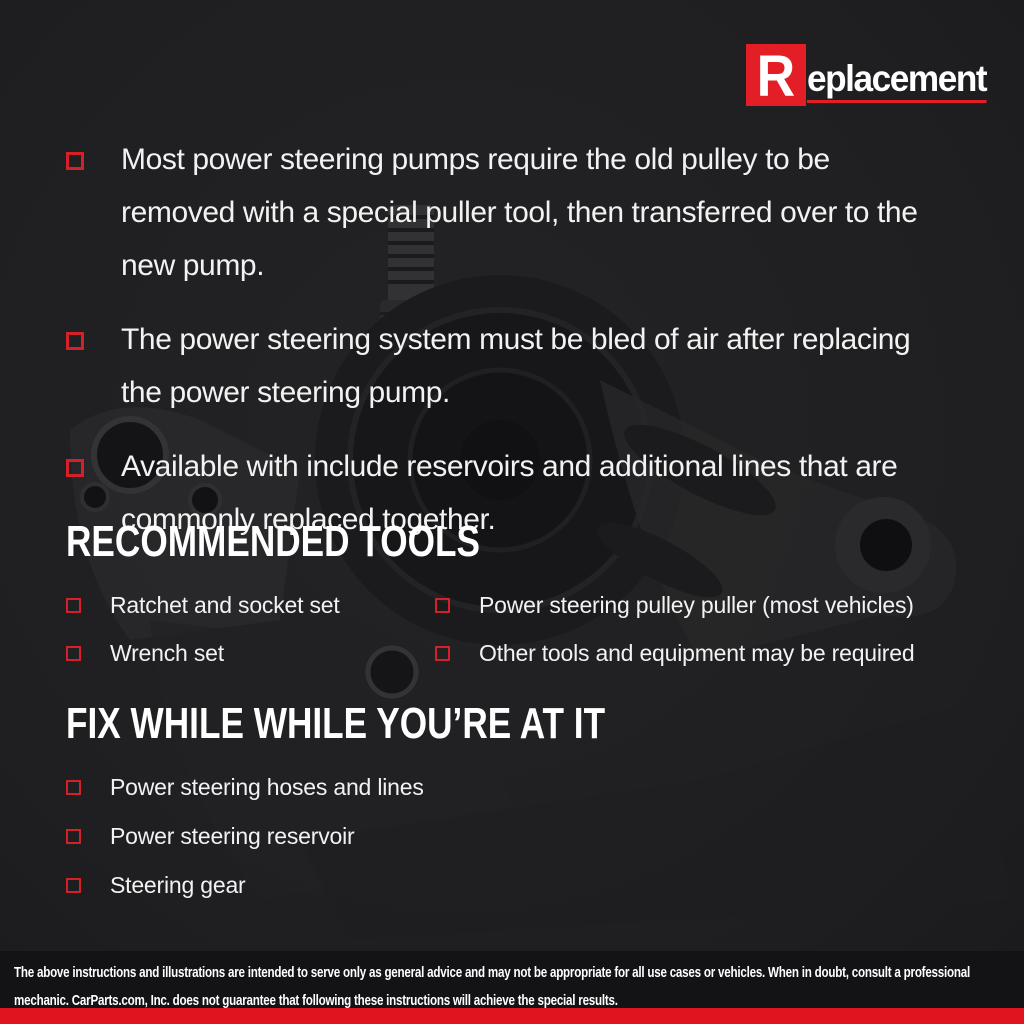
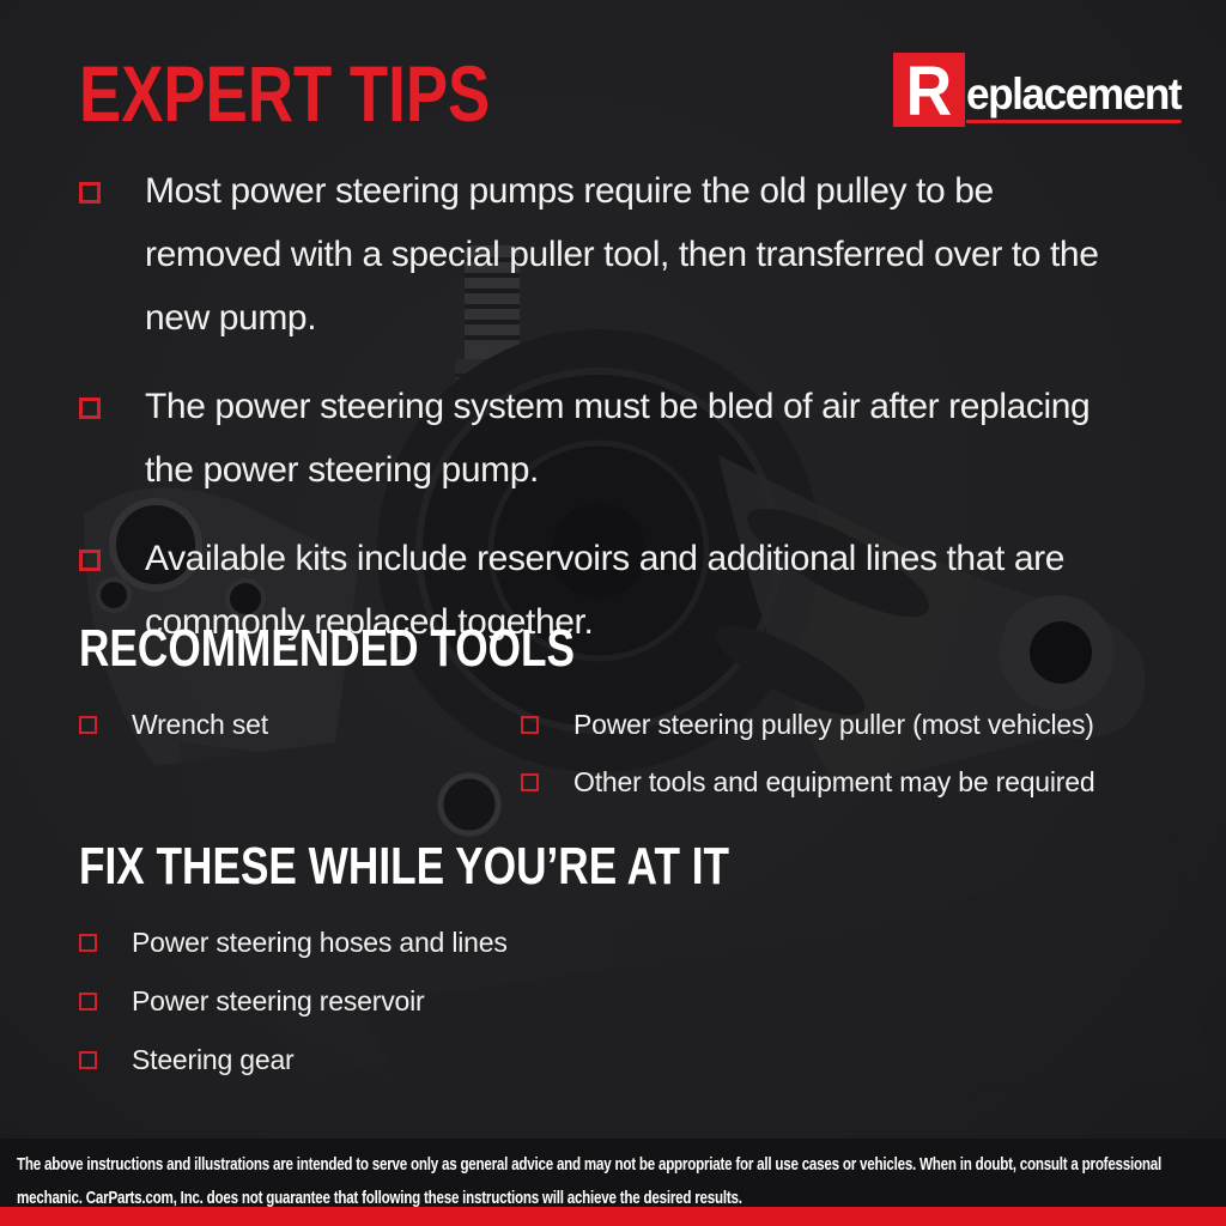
+ EXPERT TIPS
  R
  eplacement
  Most power steering pumps require the old pulley to be removed with a special puller tool, then transferred over to the new pump.
  The power steering system must be bled of air after replacing the power steering pump.
- Available with include reservoirs and additional lines that are commonly replaced together.
+ Available kits include reservoirs and additional lines that are commonly replaced together.
  RECOMMENDED TOOLS
- Ratchet and socket set
  Wrench set
  Power steering pulley puller (most vehicles)
  Other tools and equipment may be required
- FIX WHILE WHILE YOU’RE AT IT
+ FIX THESE WHILE YOU’RE AT IT
  Power steering hoses and lines
  Power steering reservoir
  Steering gear
- The above instructions and illustrations are intended to serve only as general advice and may not be appropriate for all use cases or vehicles. When in doubt, consult a professional mechanic. CarParts.com, Inc. does not guarantee that following these instructions will achieve the special results.
+ The above instructions and illustrations are intended to serve only as general advice and may not be appropriate for all use cases or vehicles. When in doubt, consult a professional mechanic. CarParts.com, Inc. does not guarantee that following these instructions will achieve the desired results.
